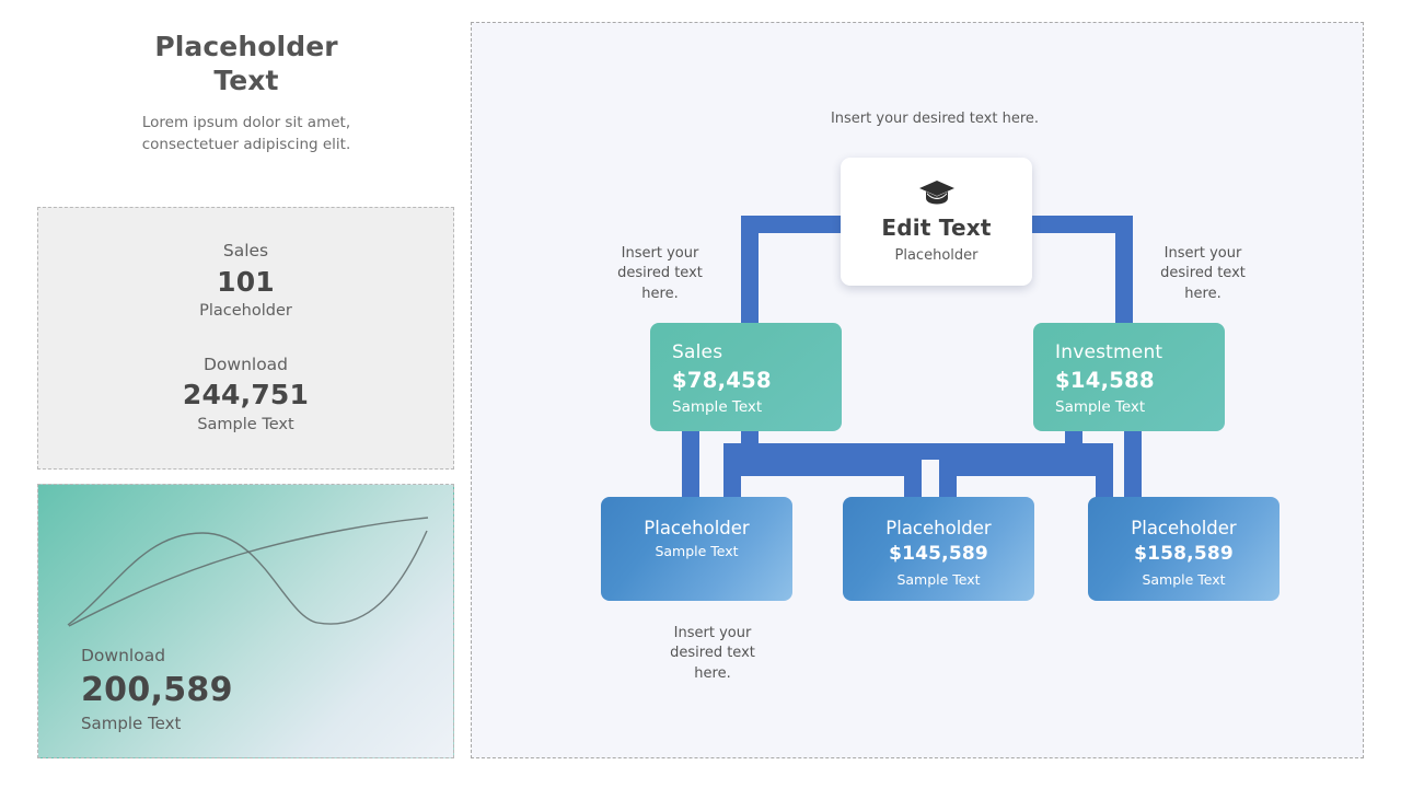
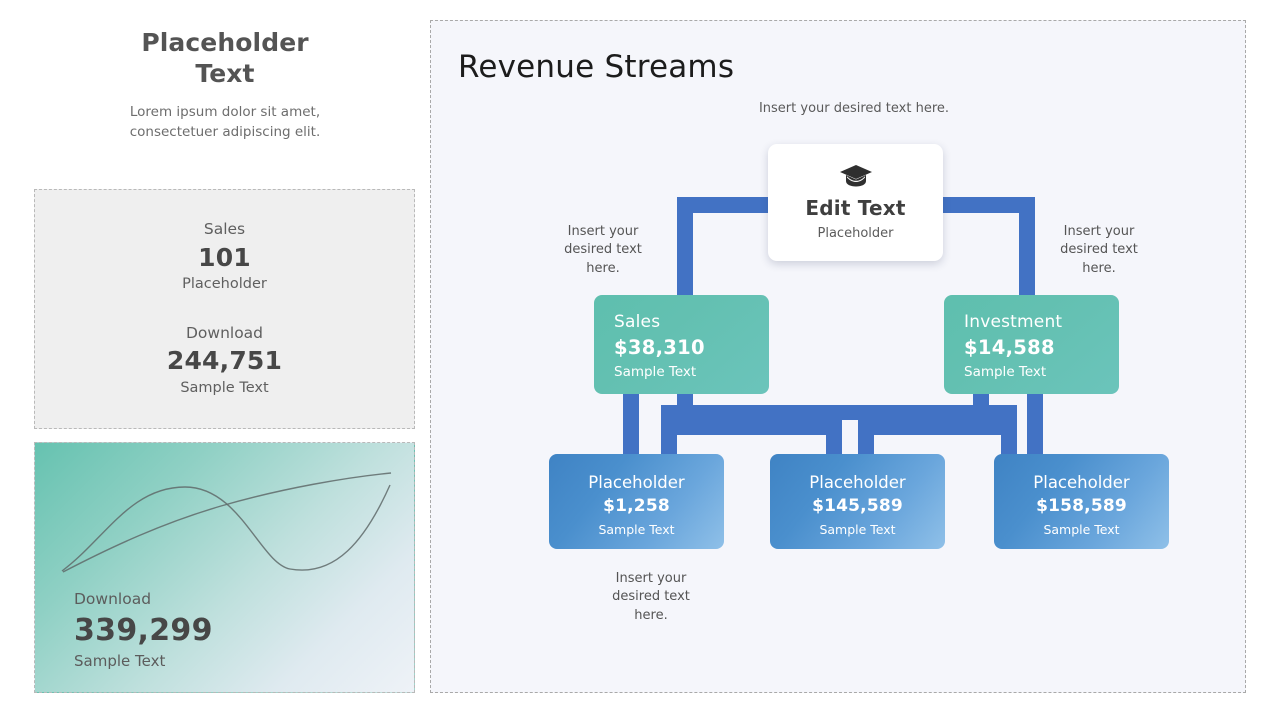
  Placeholder
  Text
  Lorem ipsum dolor sit amet,
  consectetuer adipiscing elit.
  Sales
  101
  Placeholder
  Download
  244,751
  Sample Text
  Download
- 200,589
+ 339,299
  Sample Text
+ Revenue Streams
  Insert your desired text here.
  Edit Text
  Placeholder
  Sales
- $78,458
+ $38,310
  Sample Text
  Investment
  $14,588
  Sample Text
  Placeholder
+ $1,258
  Sample Text
  Placeholder
  $145,589
  Sample Text
  Placeholder
  $158,589
  Sample Text
  Insert your desired text here.
  Insert your desired text here.
  Insert your desired text here.
